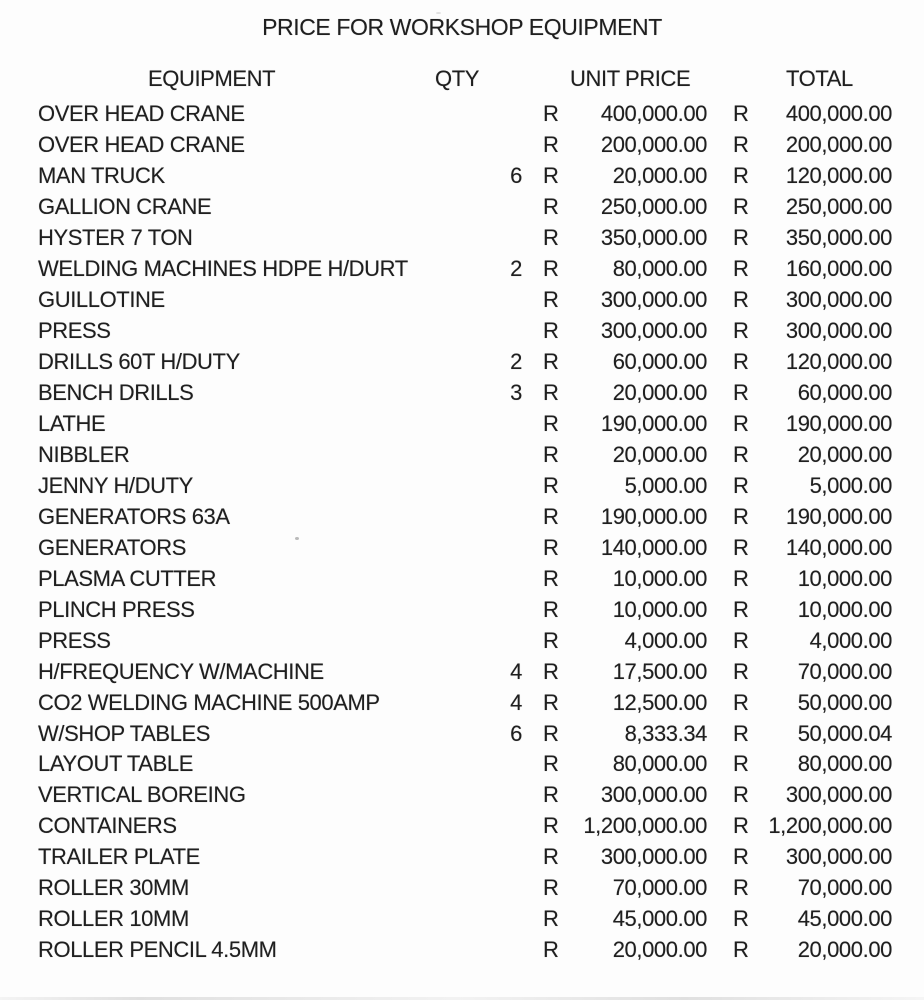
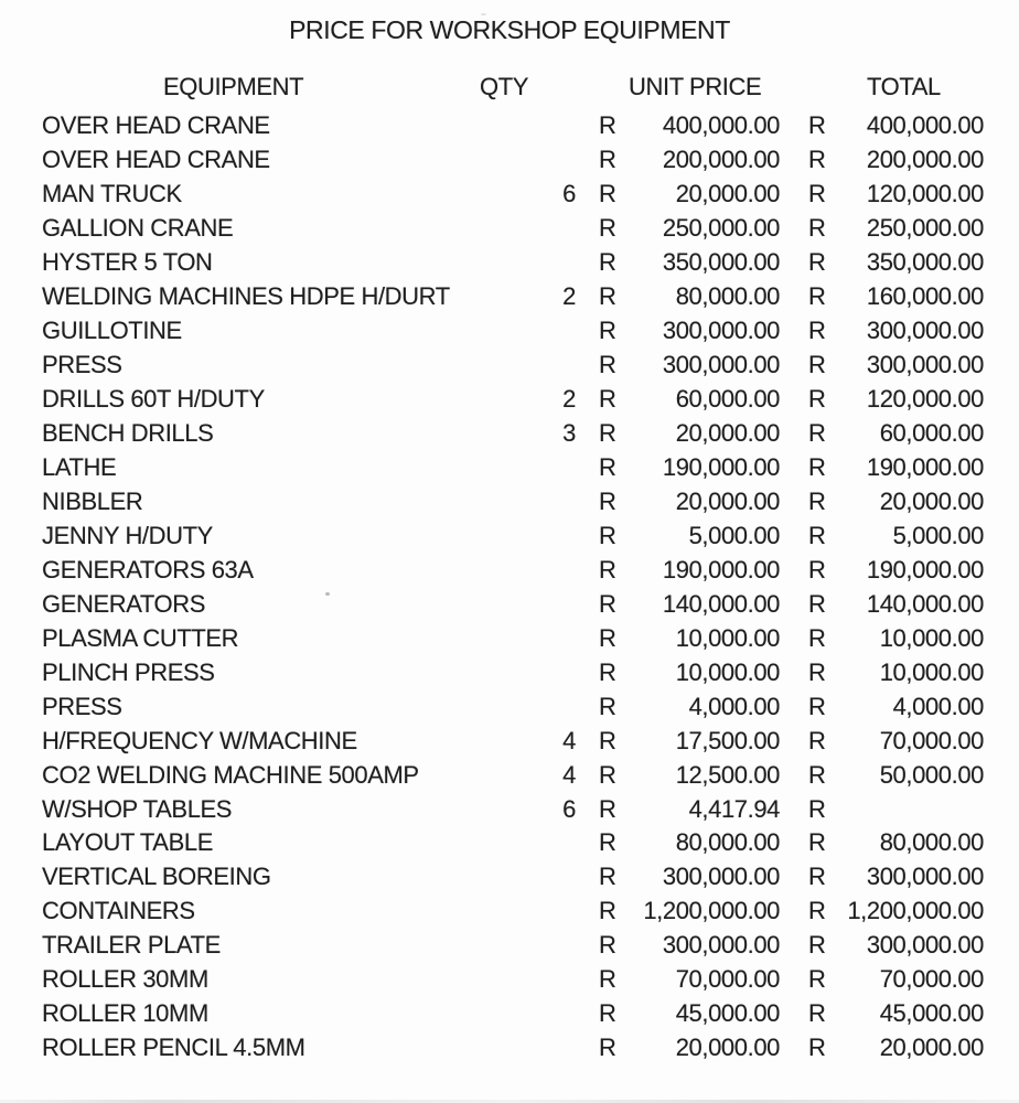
  PRICE FOR WORKSHOP EQUIPMENT
  EQUIPMENT
  QTY
  UNIT PRICE
  TOTAL
  OVER HEAD CRANE
  R
  400,000.00
  R
  400,000.00
  OVER HEAD CRANE
  R
  200,000.00
  R
  200,000.00
  MAN TRUCK
  6
  R
  20,000.00
  R
  120,000.00
  GALLION CRANE
  R
  250,000.00
  R
  250,000.00
- HYSTER 7 TON
+ HYSTER 5 TON
  R
  350,000.00
  R
  350,000.00
  WELDING MACHINES HDPE H/DURT
  2
  R
  80,000.00
  R
  160,000.00
  GUILLOTINE
  R
  300,000.00
  R
  300,000.00
  PRESS
  R
  300,000.00
  R
  300,000.00
  DRILLS 60T H/DUTY
  2
  R
  60,000.00
  R
  120,000.00
  BENCH DRILLS
  3
  R
  20,000.00
  R
  60,000.00
  LATHE
  R
  190,000.00
  R
  190,000.00
  NIBBLER
  R
  20,000.00
  R
  20,000.00
  JENNY H/DUTY
  R
  5,000.00
  R
  5,000.00
  GENERATORS 63A
  R
  190,000.00
  R
  190,000.00
  GENERATORS
  R
  140,000.00
  R
  140,000.00
  PLASMA CUTTER
  R
  10,000.00
  R
  10,000.00
  PLINCH PRESS
  R
  10,000.00
  R
  10,000.00
  PRESS
  R
  4,000.00
  R
  4,000.00
  H/FREQUENCY W/MACHINE
  4
  R
  17,500.00
  R
  70,000.00
  CO2 WELDING MACHINE 500AMP
  4
  R
  12,500.00
  R
  50,000.00
  W/SHOP TABLES
  6
  R
- 8,333.34
+ 4,417.94
  R
- 50,000.04
  LAYOUT TABLE
  R
  80,000.00
  R
  80,000.00
  VERTICAL BOREING
  R
  300,000.00
  R
  300,000.00
  CONTAINERS
  R
  1,200,000.00
  R
  1,200,000.00
  TRAILER PLATE
  R
  300,000.00
  R
  300,000.00
  ROLLER 30MM
  R
  70,000.00
  R
  70,000.00
  ROLLER 10MM
  R
  45,000.00
  R
  45,000.00
  ROLLER PENCIL 4.5MM
  R
  20,000.00
  R
  20,000.00
